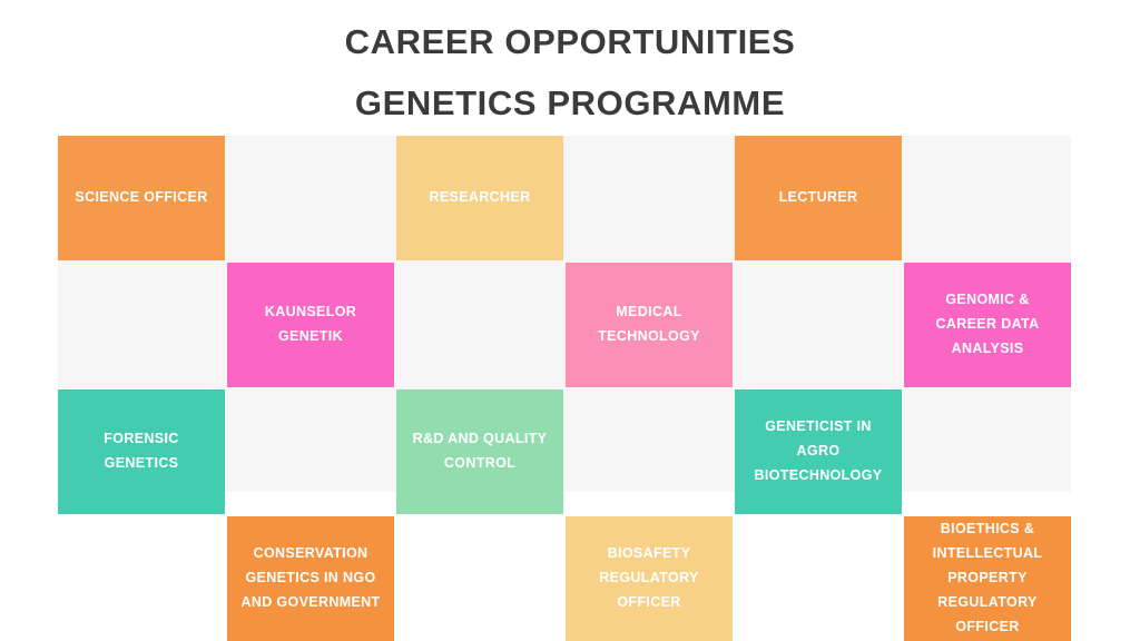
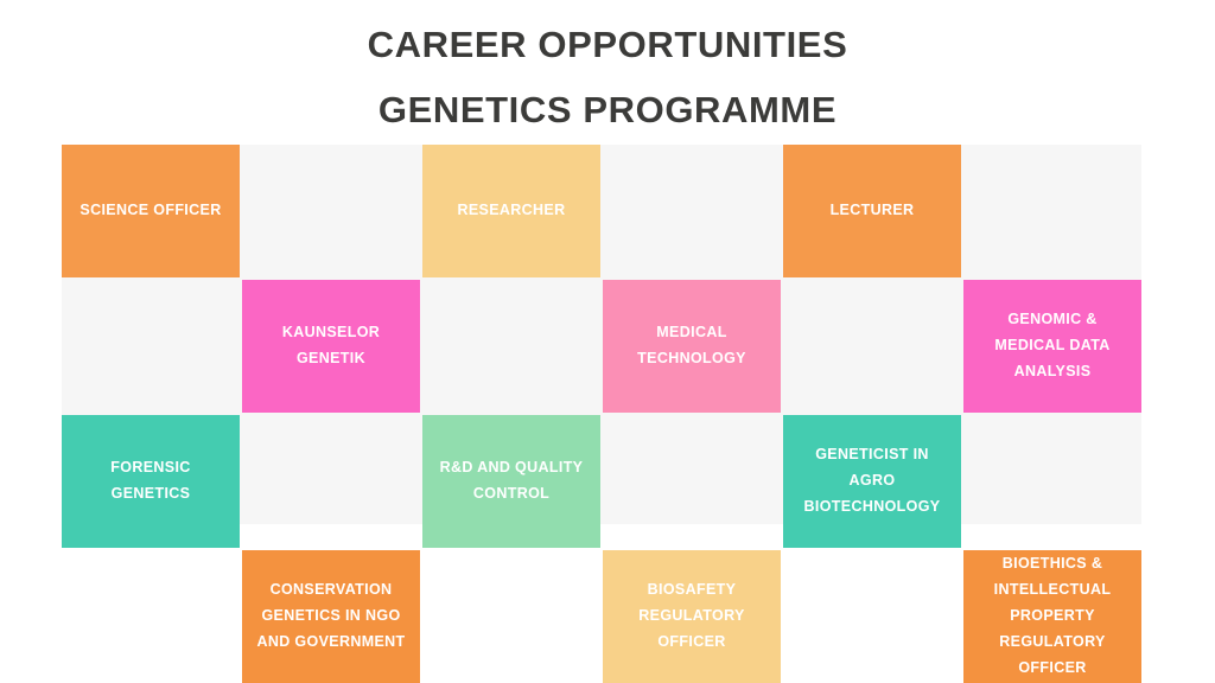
  CAREER OPPORTUNITIES
  GENETICS PROGRAMME
  SCIENCE OFFICER
  RESEARCHER
  LECTURER
  KAUNSELOR GENETIK
  MEDICAL TECHNOLOGY
- GENOMIC & CAREER DATA ANALYSIS
+ GENOMIC & MEDICAL DATA ANALYSIS
  FORENSIC GENETICS
  R&D AND QUALITY CONTROL
  GENETICIST IN AGRO BIOTECHNOLOGY
  CONSERVATION GENETICS IN NGO AND GOVERNMENT
  BIOSAFETY REGULATORY OFFICER
  BIOETHICS & INTELLECTUAL PROPERTY REGULATORY OFFICER
